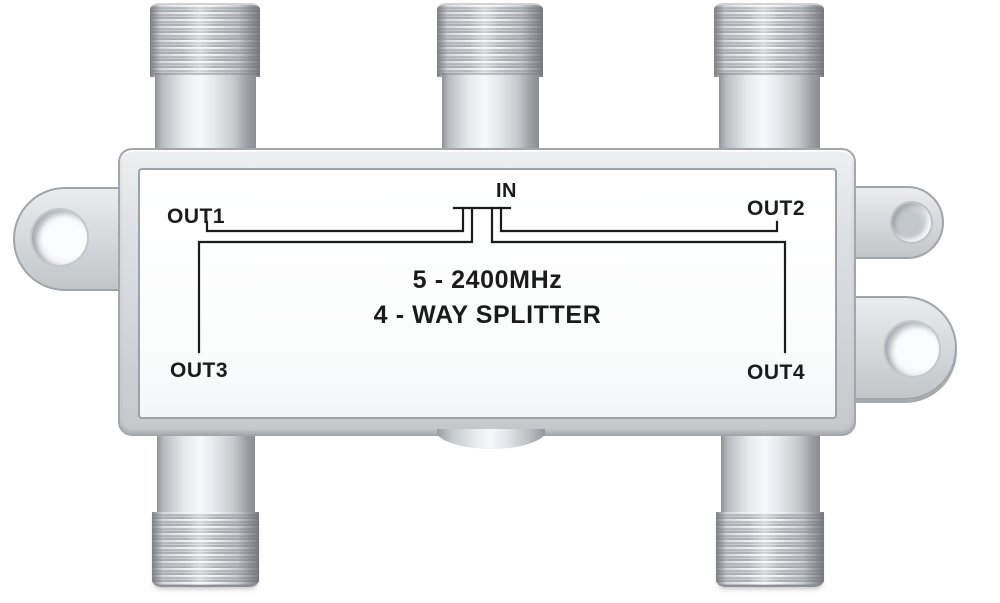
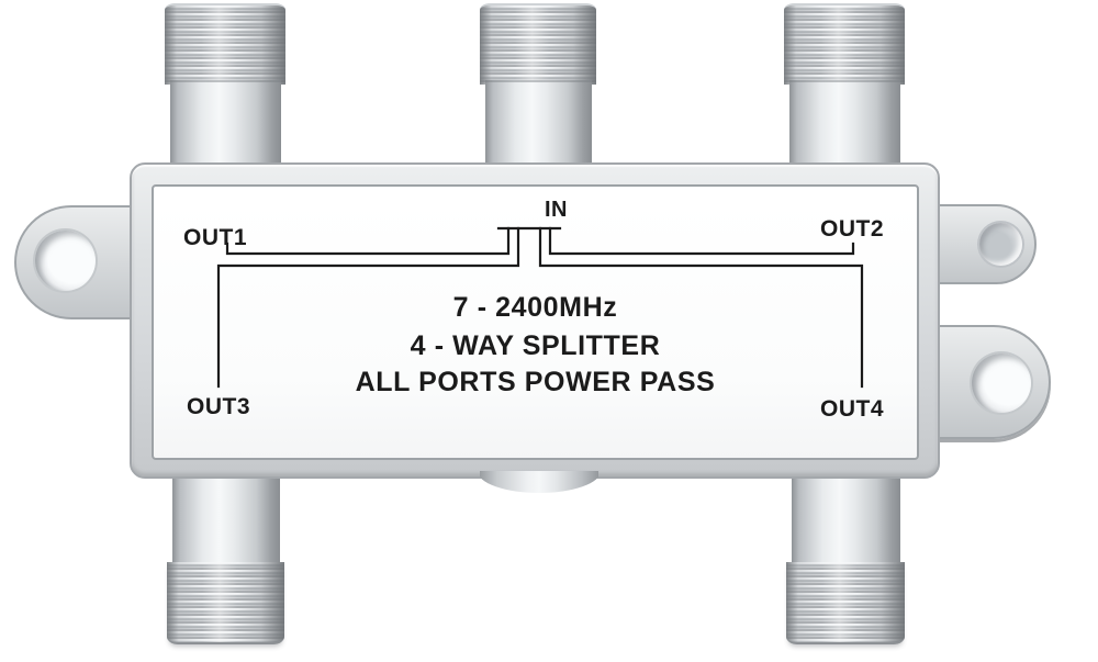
  IN
  OUT1
  OUT2
  OUT3
  OUT4
- 5 - 2400MHz
+ 7 - 2400MHz
  4 - WAY SPLITTER
+ ALL PORTS POWER PASS
